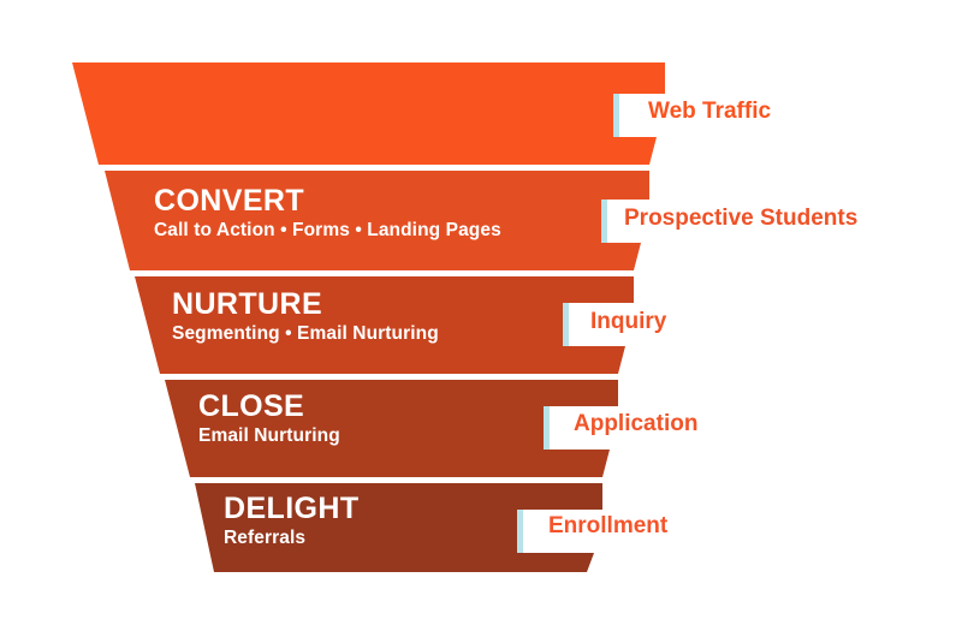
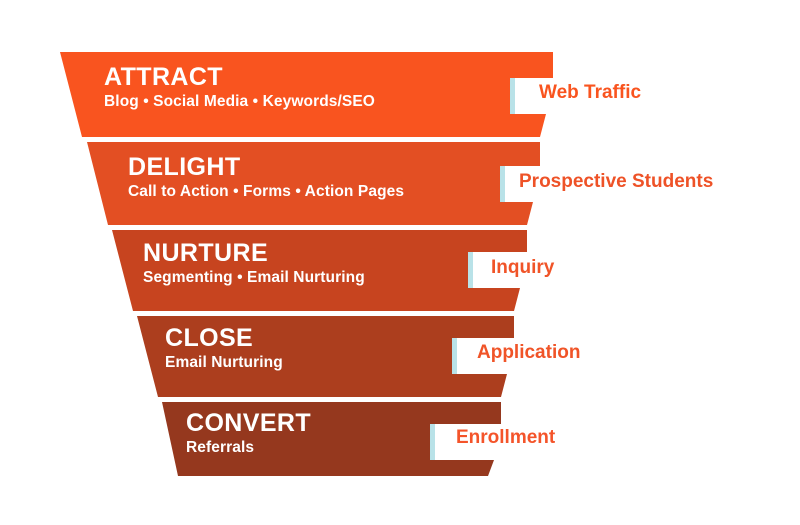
+ ATTRACT
+ Blog • Social Media • Keywords/SEO
  Web Traffic
- CONVERT
+ DELIGHT
- Call to Action • Forms • Landing Pages
+ Call to Action • Forms • Action Pages
  Prospective Students
  NURTURE
  Segmenting • Email Nurturing
  Inquiry
  CLOSE
  Email Nurturing
  Application
- DELIGHT
+ CONVERT
  Referrals
  Enrollment
